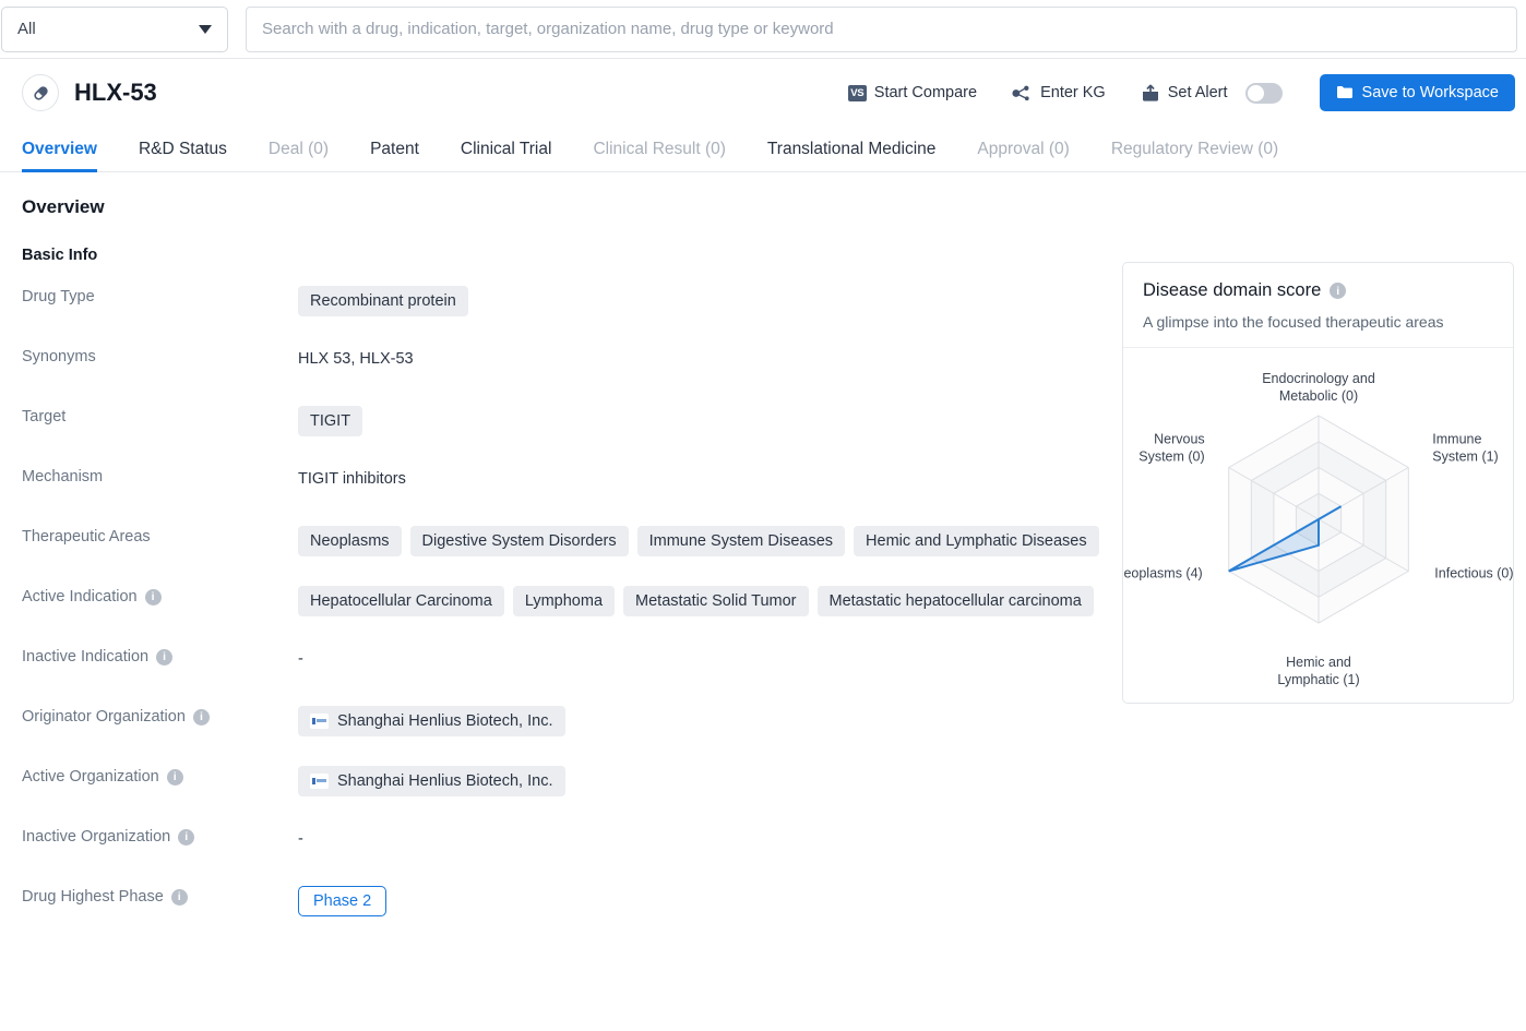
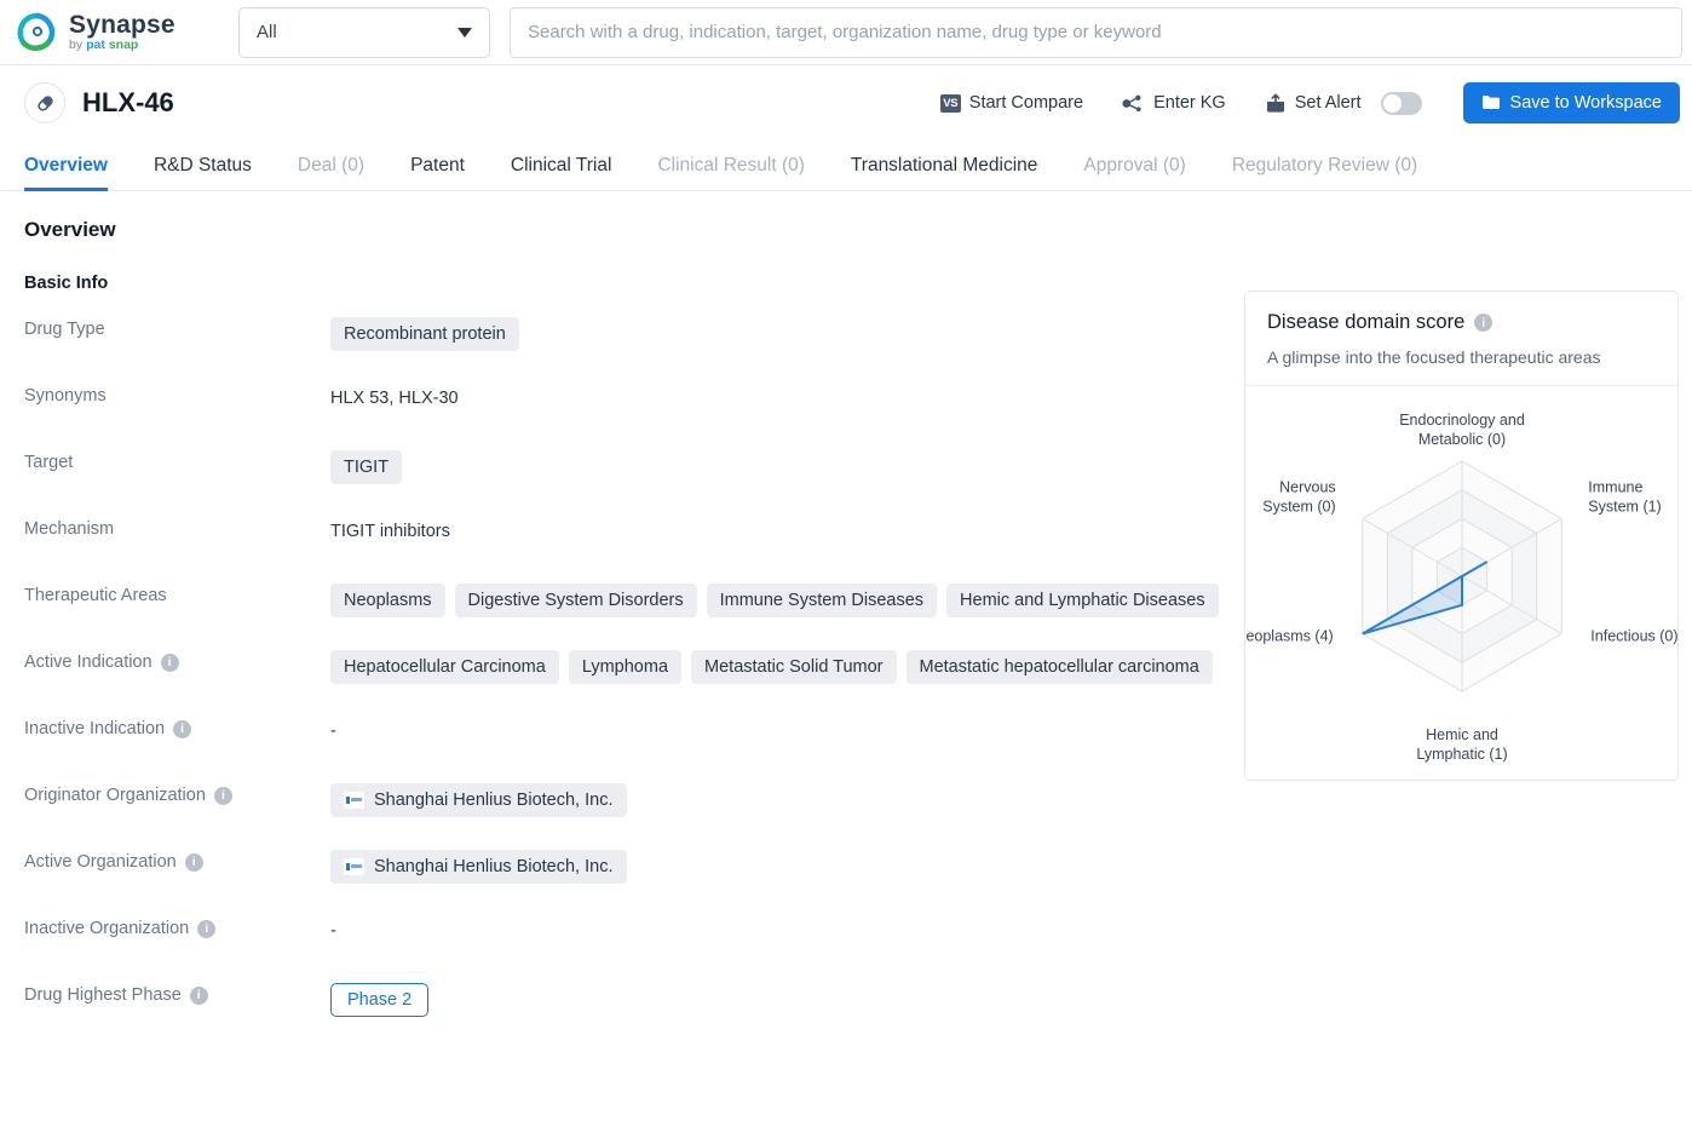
+ Synapse
+ by
+ pat
+ snap
  All
  Search with a drug, indication, target, organization name, drug type or keyword
- HLX-53
+ HLX-46
  VS
  Start Compare
  Enter KG
  Set Alert
  Save to Workspace
  Overview
  R&D Status
  Deal (0)
  Patent
  Clinical Trial
  Clinical Result (0)
  Translational Medicine
  Approval (0)
  Regulatory Review (0)
  Overview
  Basic Info
  Drug Type
  Recombinant protein
  Synonyms
- HLX 53, HLX-53
+ HLX 53, HLX-30
  Target
  TIGIT
  Mechanism
  TIGIT inhibitors
  Therapeutic Areas
  Neoplasms
  Digestive System Disorders
  Immune System Diseases
  Hemic and Lymphatic Diseases
  Active Indication
  i
  Hepatocellular Carcinoma
  Lymphoma
  Metastatic Solid Tumor
  Metastatic hepatocellular carcinoma
  Inactive Indication
  i
  -
  Originator Organization
  i
  Shanghai Henlius Biotech, Inc.
  Active Organization
  i
  Shanghai Henlius Biotech, Inc.
  Inactive Organization
  i
  -
  Drug Highest Phase
  i
  Phase 2
  Disease domain score
  i
  A glimpse into the focused therapeutic areas
  Endocrinology and Metabolic (0)
  Immune System (1)
  Infectious (0)
  Hemic and Lymphatic (1)
  eoplasms (4)
  Nervous System (0)
